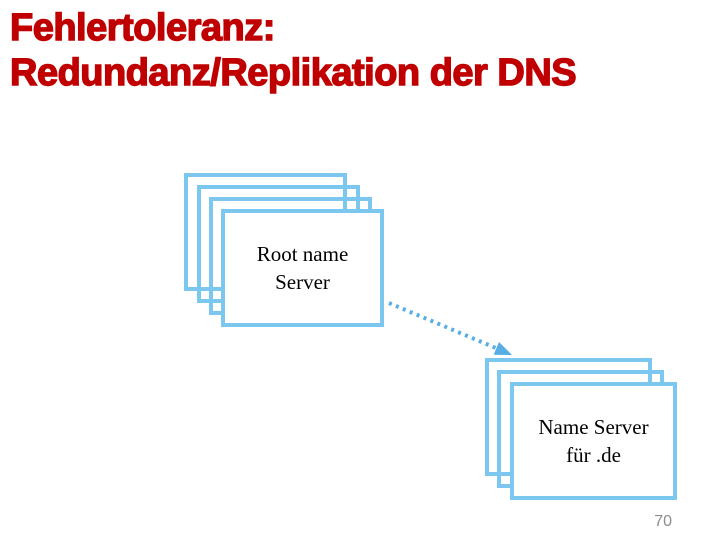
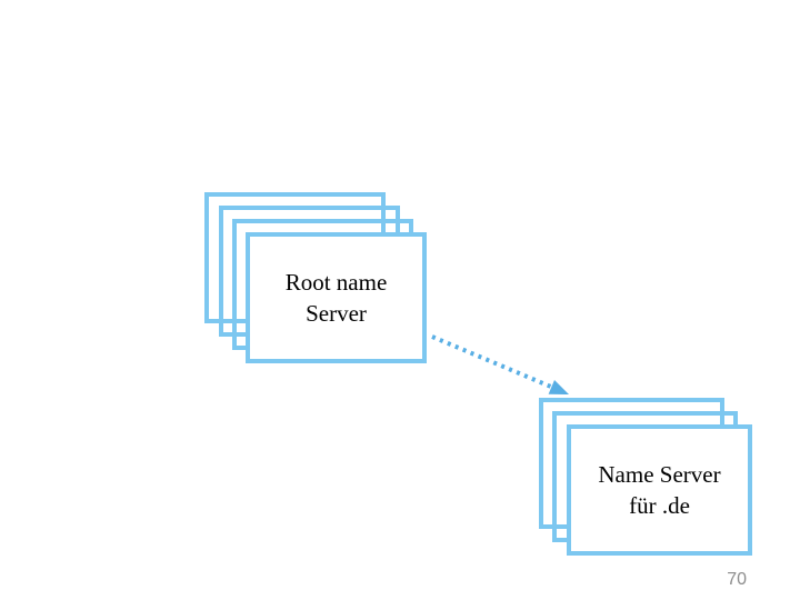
- Fehlertoleranz:
- Redundanz/Replikation der DNS
  Root name
  Server
  Name Server
  für .de
  70
